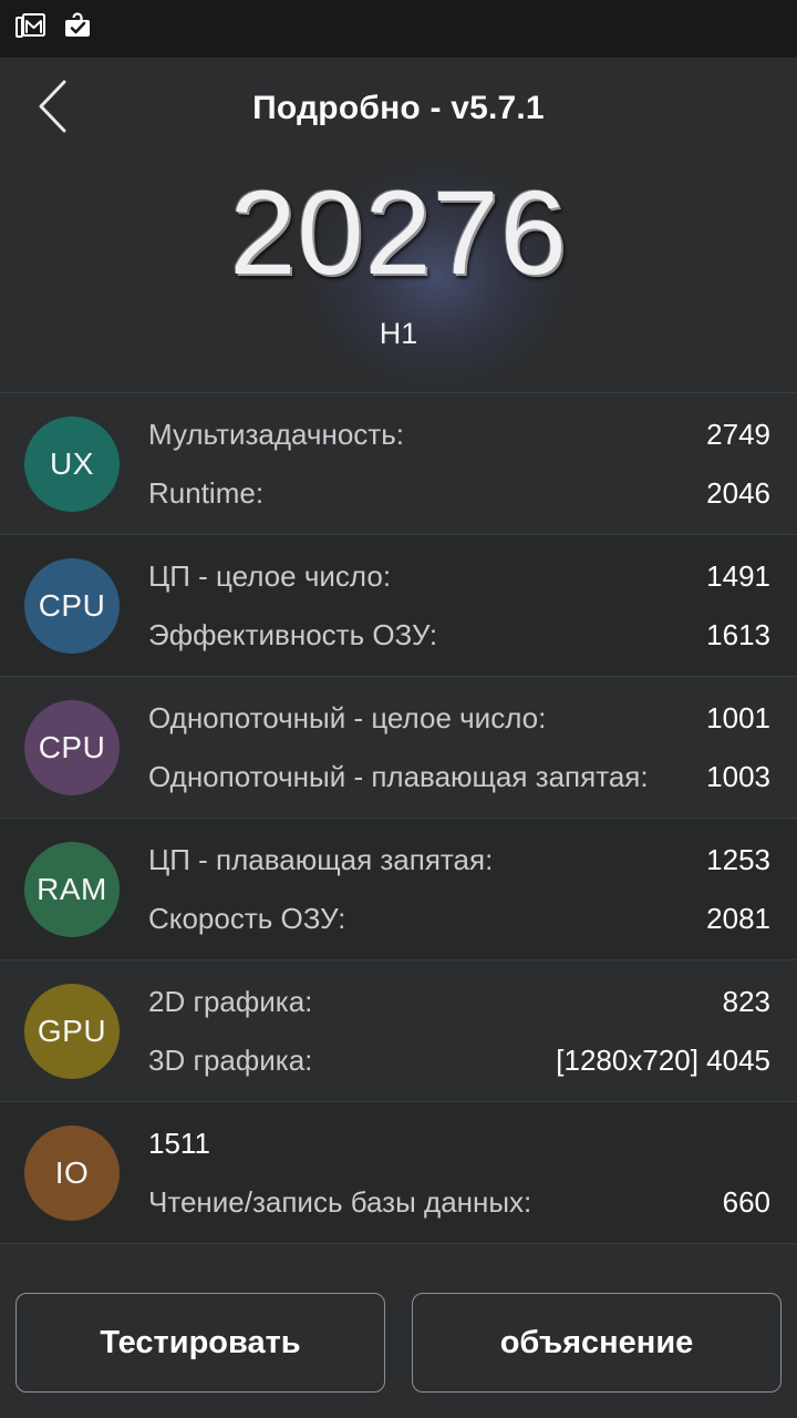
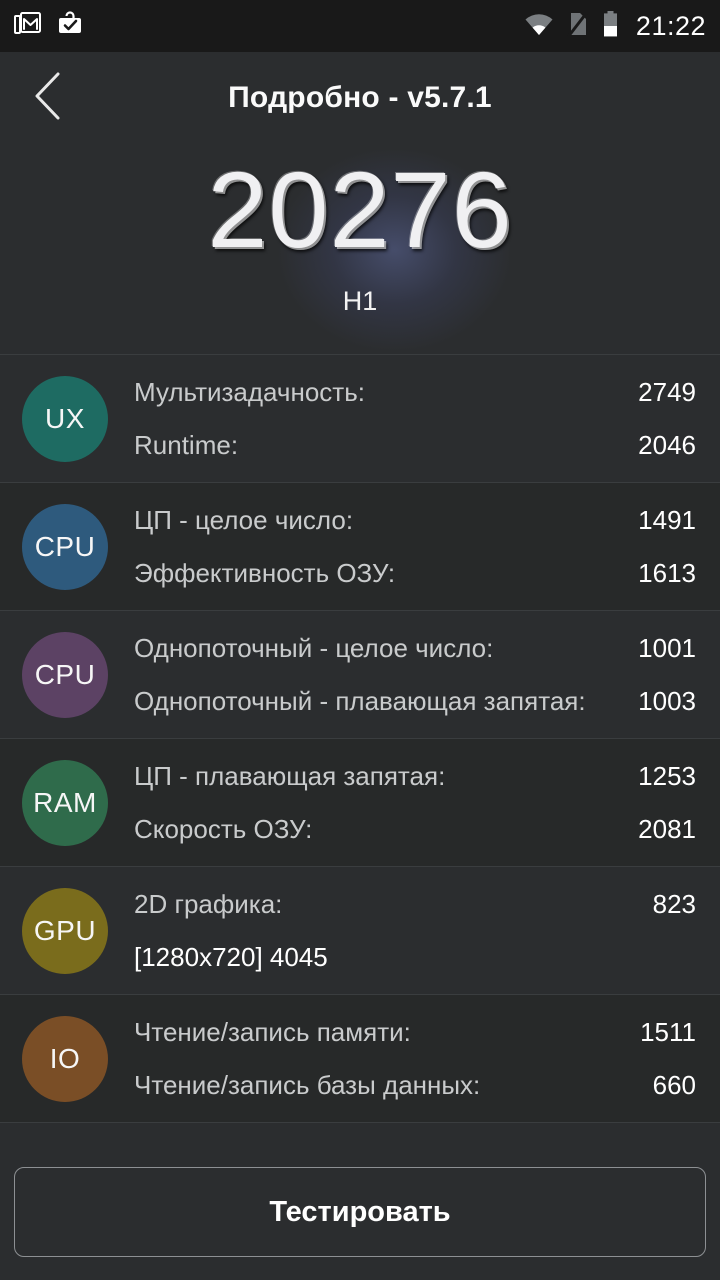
+ 21:22
  Подробно - v5.7.1
  20276
  H1
  UX
  Мультизадачность:
  2749
  Runtime:
  2046
  CPU
  ЦП - целое число:
  1491
  Эффективность ОЗУ:
  1613
  CPU
  Однопоточный - целое число:
  1001
  Однопоточный - плавающая запятая:
  1003
  RAM
  ЦП - плавающая запятая:
  1253
  Скорость ОЗУ:
  2081
  GPU
  2D графика:
  823
- 3D графика:
  [1280x720] 4045
  IO
+ Чтение/запись памяти:
  1511
  Чтение/запись базы данных:
  660
  Тестировать
- объяснение
